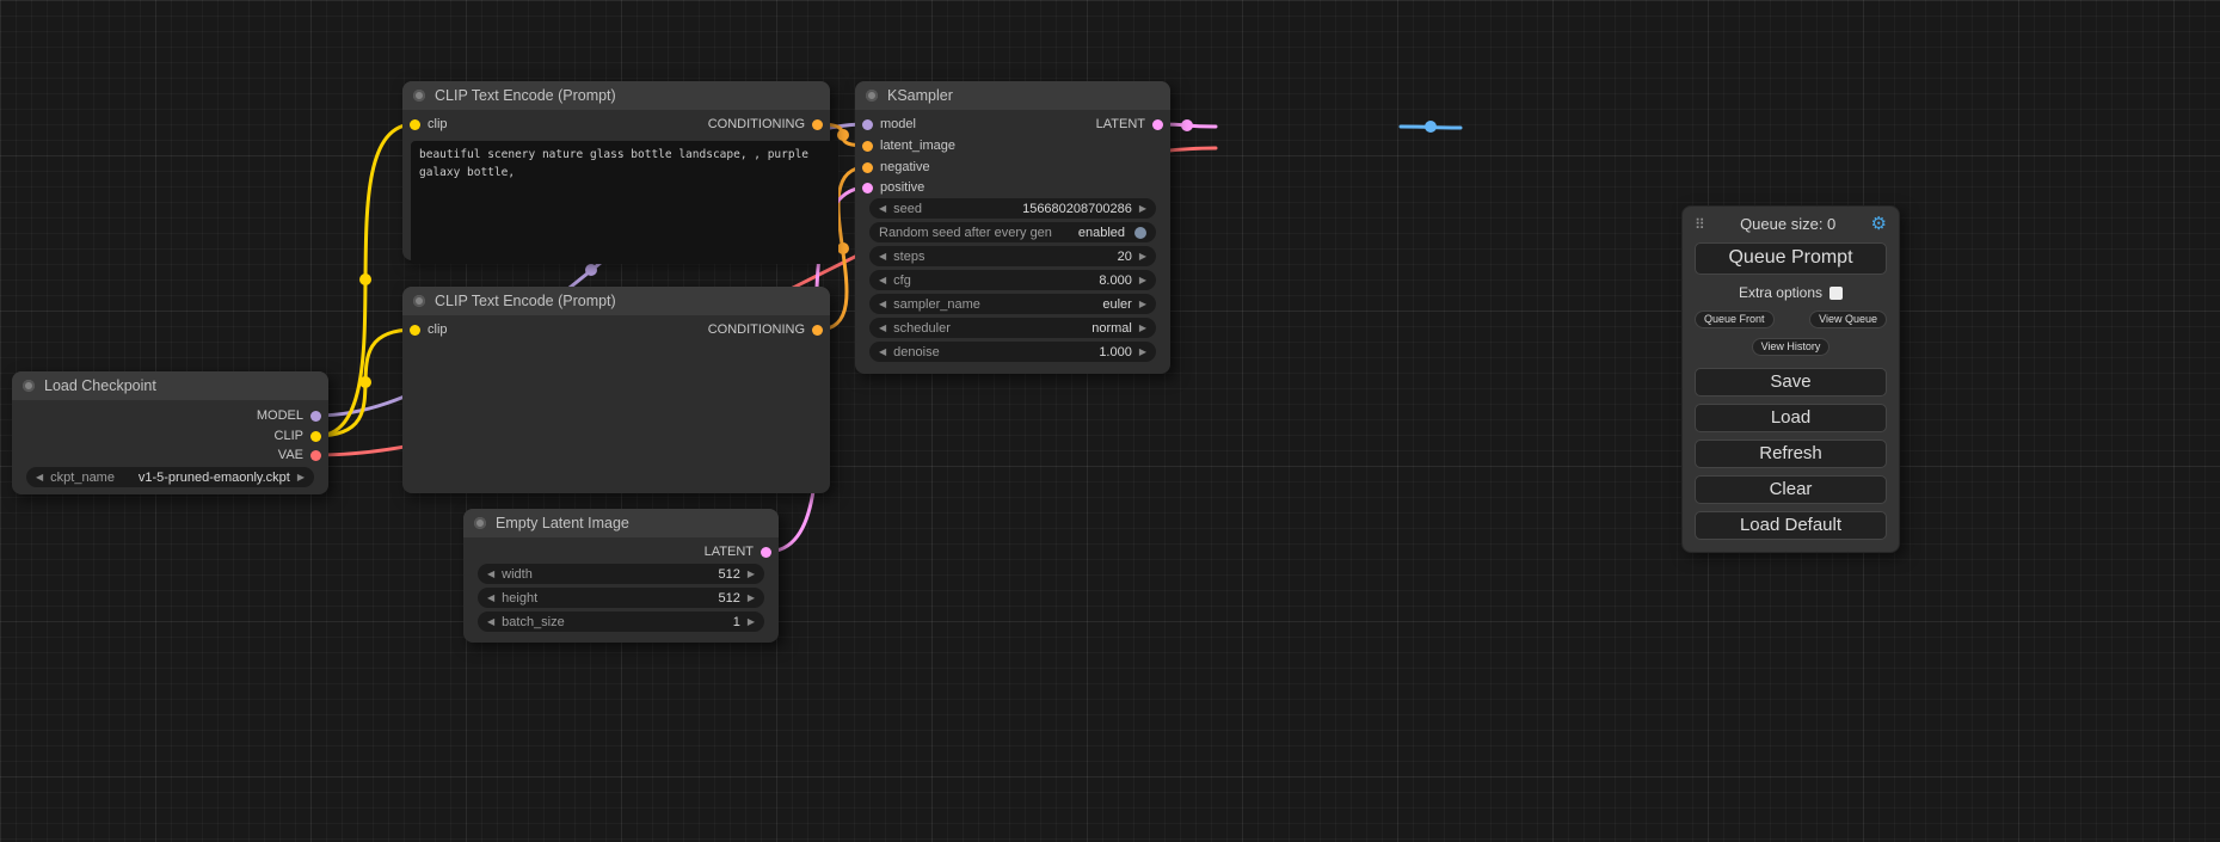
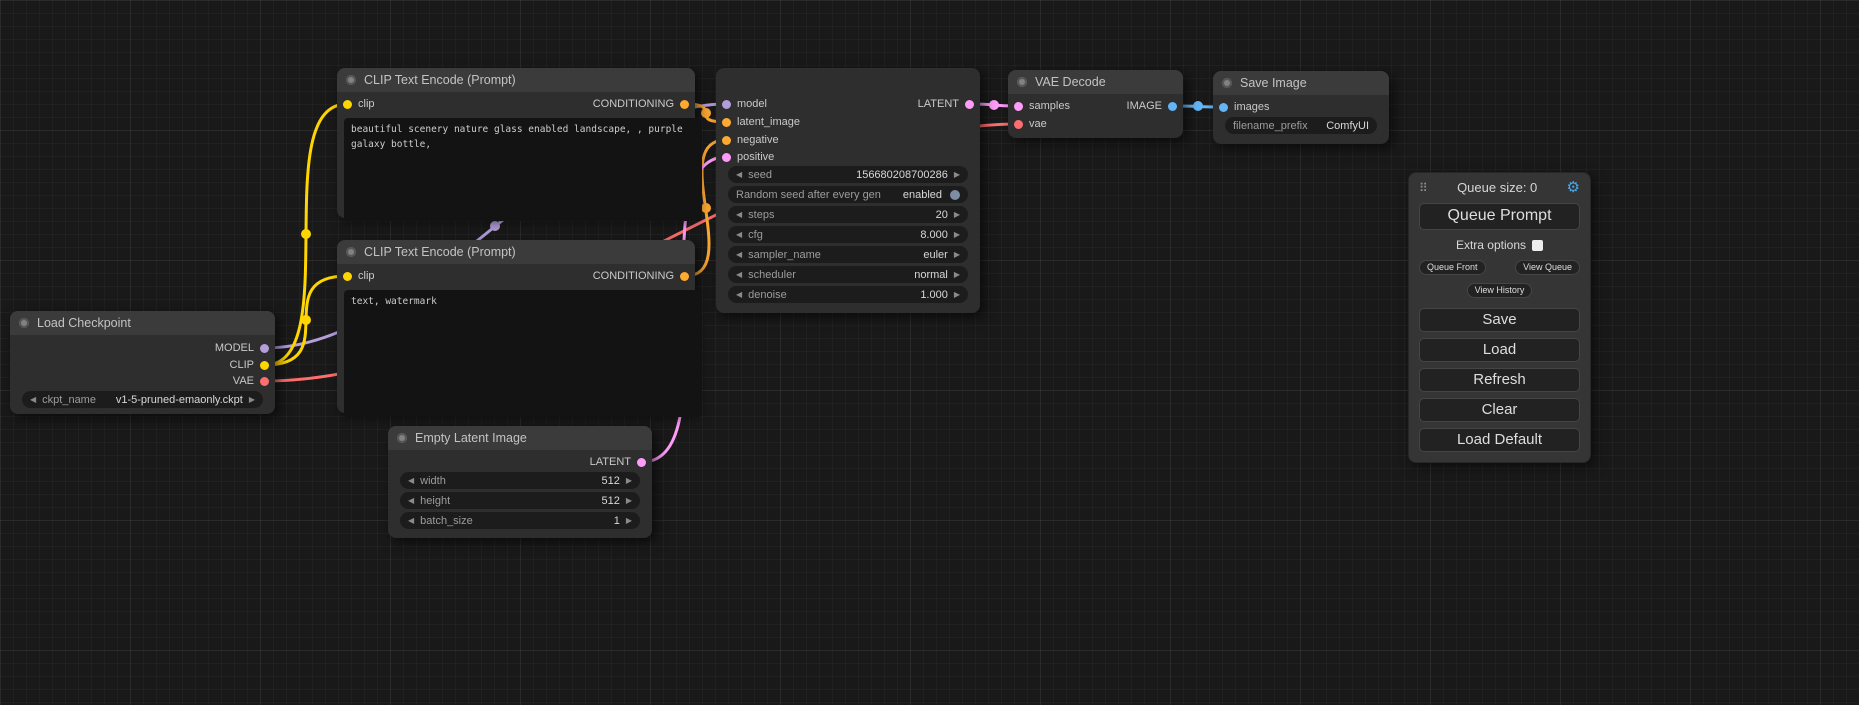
  Load Checkpoint
  MODEL
  CLIP
  VAE
  ◀
  ckpt_name
  v1-5-pruned-emaonly.ckpt
  ▶
  CLIP Text Encode (Prompt)
  clip
  CONDITIONING
- beautiful scenery nature glass bottle landscape, , purple galaxy bottle,
+ beautiful scenery nature glass enabled landscape, , purple galaxy bottle,
  CLIP Text Encode (Prompt)
  clip
  CONDITIONING
+ text, watermark
  Empty Latent Image
  LATENT
  ◀
  width
  512
  ▶
  ◀
  height
  512
  ▶
  ◀
  batch_size
  1
  ▶
- KSampler
  model
  latent_image
  negative
  positive
  LATENT
  ◀
  seed
  156680208700286
  ▶
  Random seed after every gen
  enabled
  ◀
  steps
  20
  ▶
  ◀
  cfg
  8.000
  ▶
  ◀
  sampler_name
  euler
  ▶
  ◀
  scheduler
  normal
  ▶
  ◀
  denoise
  1.000
  ▶
+ VAE Decode
+ samples
+ vae
+ IMAGE
+ Save Image
+ images
+ filename_prefix
+ ComfyUI
  ⠿
  Queue size: 0
  ⚙
  Queue Prompt
  Extra options
  Queue Front
  View Queue
  View History
  Save
  Load
  Refresh
  Clear
  Load Default
